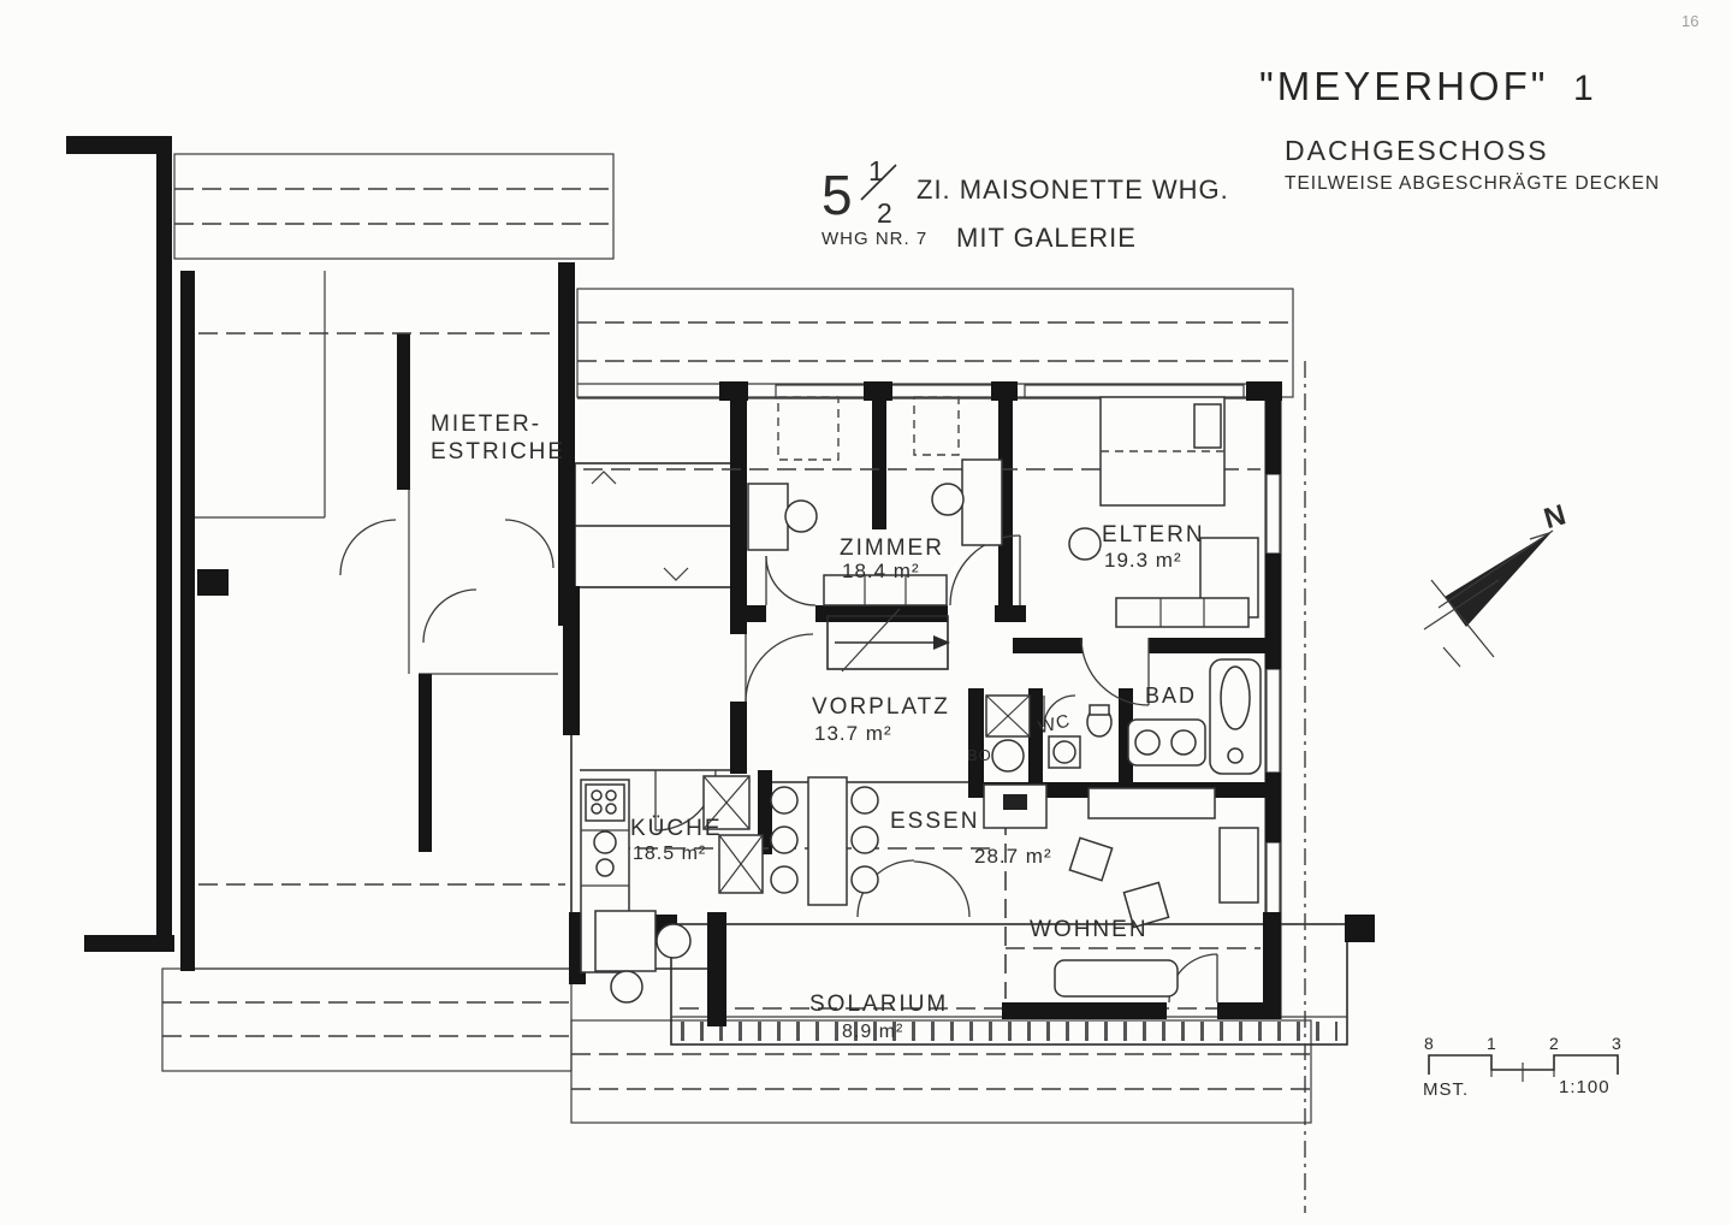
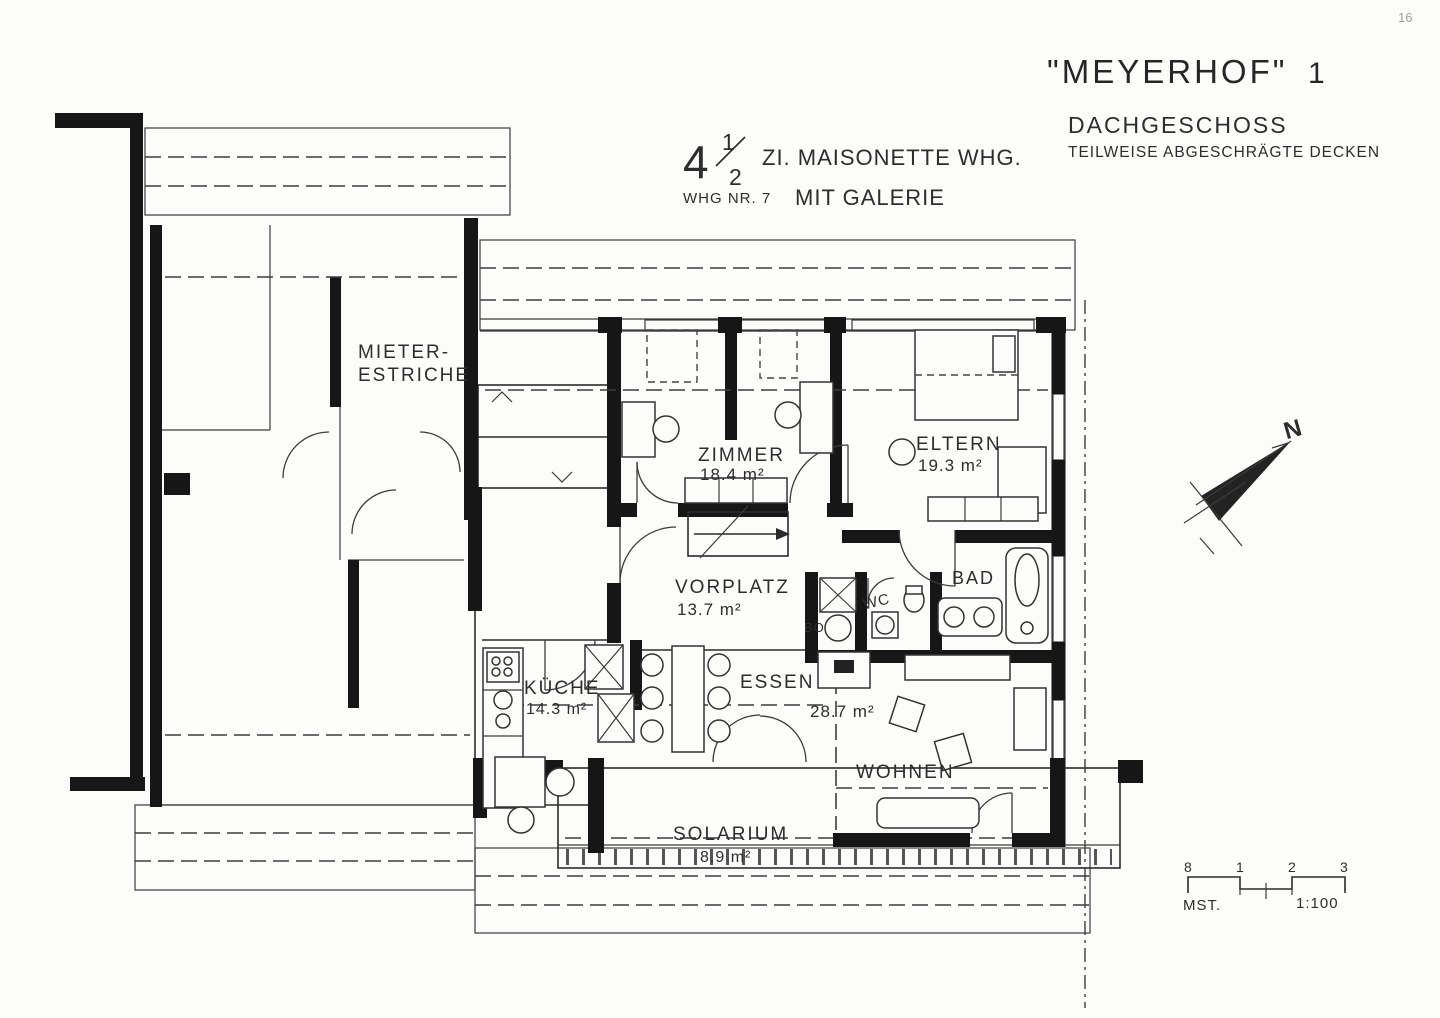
  8
  1
  2
  3
  MST.
  1:100
  "MEYERHOF"
  1
  DACHGESCHOSS
  TEILWEISE ABGESCHRÄGTE DECKEN
- 5
+ 4
  1
  2
  ZI. MAISONETTE WHG.
  WHG NR. 7
  MIT GALERIE
  16
  MIETER-
  ESTRICHE
  ZIMMER
  18.4 m²
  ELTERN
  19.3 m²
  VORPLATZ
  13.7 m²
  BAD
  BO
  KÜCHE
- 18.5 m²
+ 14.3 m²
  ESSEN
  28.7 m²
  WOHNEN
  SOLARIUM
  8.9 m²
